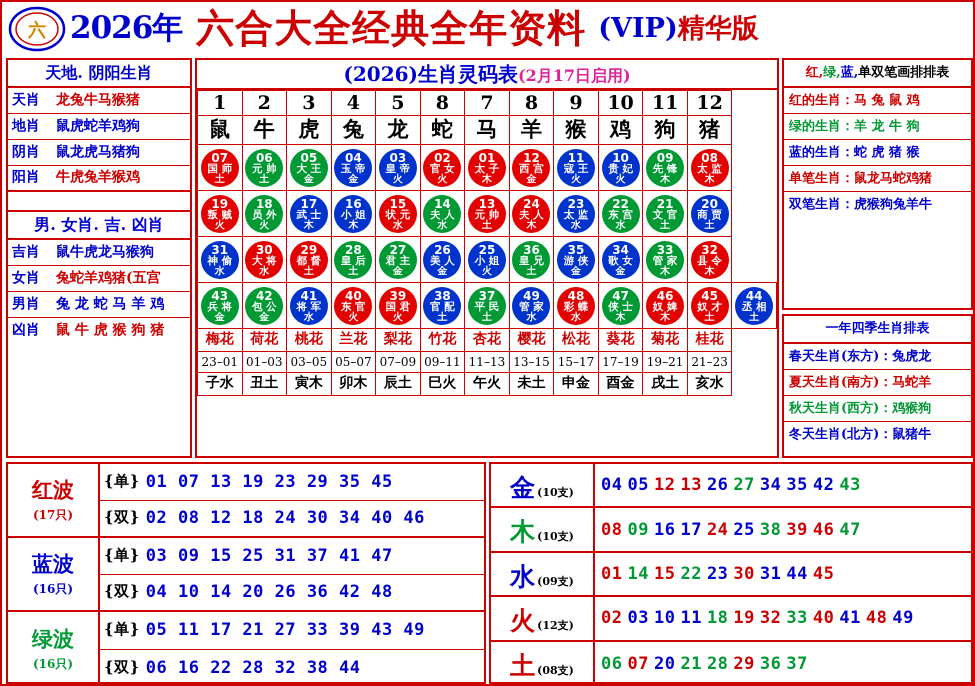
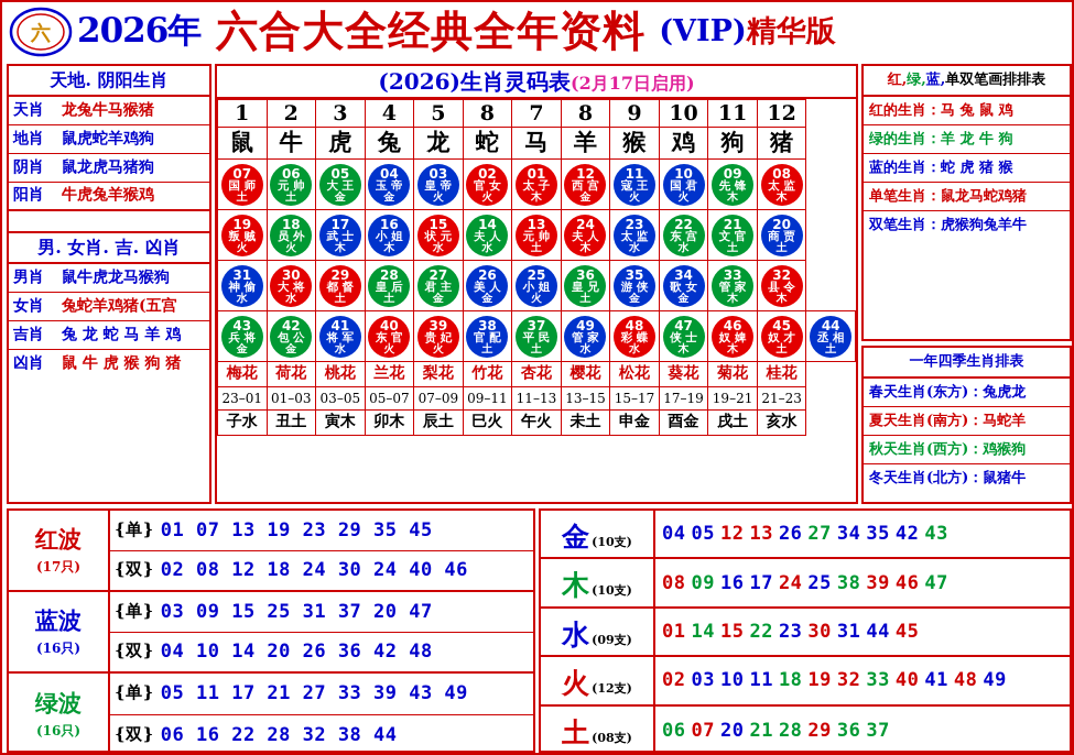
  六
  2026年
  六合大全经典全年资料
  (VIP)精华版
  天地. 阴阳生肖
  天肖
  龙兔牛马猴猪
  地肖
  鼠虎蛇羊鸡狗
  阴肖
  鼠龙虎马猪狗
  阳肖
  牛虎兔羊猴鸡
  男. 女肖. 吉. 凶肖
- 吉肖
+ 男肖
  鼠牛虎龙马猴狗
  女肖
  兔蛇羊鸡猪(五宫
- 男肖
+ 吉肖
  兔 龙 蛇 马 羊 鸡
  凶肖
  鼠 牛 虎 猴 狗 猪
  (2026)生肖灵码表(2月17日启用)
  1	2	3	4	5	8	7	8	9	10	11	12
  鼠	牛	虎	兔	龙	蛇	马	羊	猴	鸡	狗	猪
- 07国 师土	06元 帅土	05大 王金	04玉 帝金	03皇 帝火	02官 女火	01太 子木	12西 宫金	11寇 王火	10贵 妃火	09先 锋木	08太 监木
+ 07国 师土	06元 帅土	05大 王金	04玉 帝金	03皇 帝火	02官 女火	01太 子木	12西 宫金	11寇 王火	10国 君火	09先 锋木	08太 监木
  19叛 贼火	18员 外火	17武 士木	16小 姐木	15状 元水	14夫 人水	13元 帅土	24夫 人木	23太 监水	22东 宫水	21文 官土	20商 贾土
  31神 偷水	30大 将水	29都 督土	28皇 后土	27君 主金	26美 人金	25小 姐火	36皇 兄土	35游 侠金	34歌 女金	33管 家木	32县 令木
- 43兵 将金	42包 公金	41将 军水	40东 官火	39国 君火	38官 配土	37平 民土	49管 家水	48彩 蝶水	47侠 士木	46奴 婢木	45奴 才土	44丞 相土
+ 43兵 将金	42包 公金	41将 军水	40东 官火	39贵 妃火	38官 配土	37平 民土	49管 家水	48彩 蝶水	47侠 士木	46奴 婢木	45奴 才土	44丞 相土
  梅花	荷花	桃花	兰花	梨花	竹花	杏花	樱花	松花	葵花	菊花	桂花
  23–01	01–03	03–05	05–07	07–09	09–11	11–13	13–15	15–17	17–19	19–21	21–23
  子水	丑土	寅木	卯木	辰土	巳火	午火	未土	申金	酉金	戌土	亥水
  红,绿,蓝,单双笔画排排表
  红的生肖：马 兔 鼠 鸡
  绿的生肖：羊 龙 牛 狗
  蓝的生肖：蛇 虎 猪 猴
  单笔生肖：鼠龙马蛇鸡猪
  双笔生肖：虎猴狗兔羊牛
  一年四季生肖排表
  春天生肖(东方)：兔虎龙
  夏天生肖(南方)：马蛇羊
  秋天生肖(西方)：鸡猴狗
  冬天生肖(北方)：鼠猪牛
  红波
  (17只)
  {单}
  01 07 13 19 23 29 35 45
  {双}
- 02 08 12 18 24 30 34 40 46
+ 02 08 12 18 24 30 24 40 46
  蓝波
  (16只)
  {单}
- 03 09 15 25 31 37 41 47
+ 03 09 15 25 31 37 20 47
  {双}
  04 10 14 20 26 36 42 48
  绿波
  (16只)
  {单}
  05 11 17 21 27 33 39 43 49
  {双}
  06 16 22 28 32 38 44
  金
  (10支)
  04 05 12 13 26 27 34 35 42 43
  木
  (10支)
  08 09 16 17 24 25 38 39 46 47
  水
  (09支)
  01 14 15 22 23 30 31 44 45
  火
  (12支)
  02 03 10 11 18 19 32 33 40 41 48 49
  土
  (08支)
  06 07 20 21 28 29 36 37
